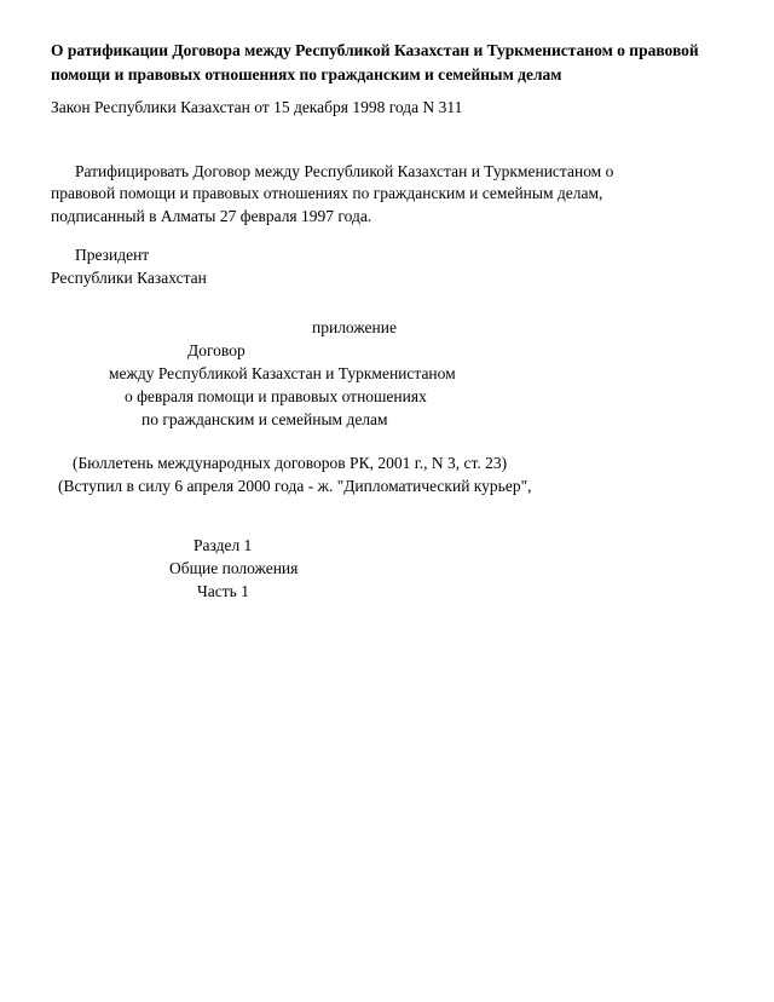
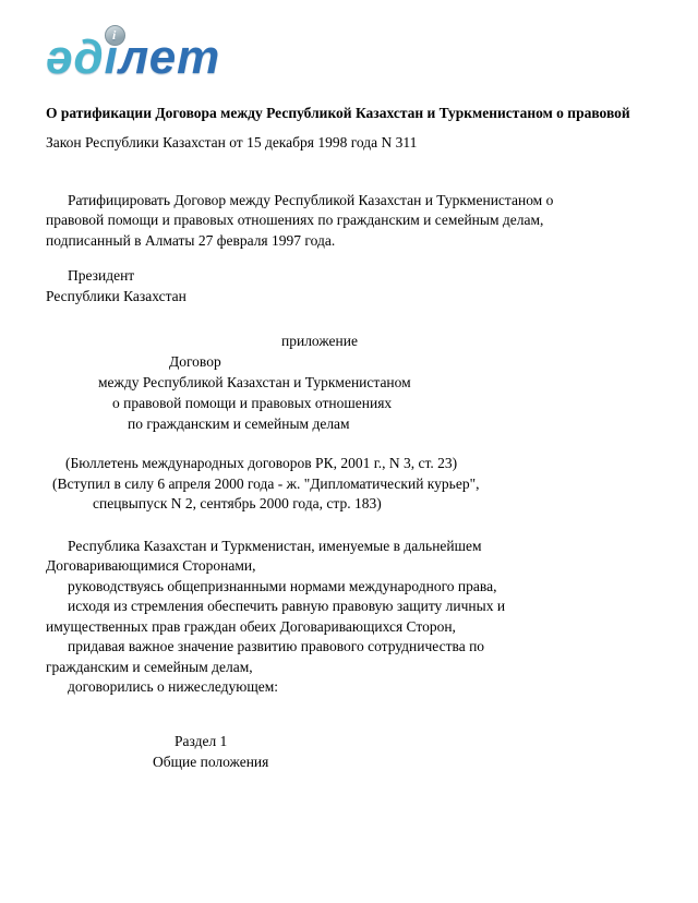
+ әді
+ i
+ лет
  О ратификации Договора между Республикой Казахстан и Туркменистаном о правовой
- помощи и правовых отношениях по гражданским и семейным делам
  Закон Республики Казахстан от 15 декабря 1998 года N 311
  Ратифицировать Договор между Республикой Казахстан и Туркменистаном о
  правовой помощи и правовых отношениях по гражданским и семейным делам,
  подписанный в Алматы 27 февраля 1997 года.
  Президент
  Республики Казахстан
  приложение
  Договор
  между Республикой Казахстан и Туркменистаном
- о февраля помощи и правовых отношениях
+ о правовой помощи и правовых отношениях
  по гражданским и семейным делам
  (Бюллетень международных договоров РК, 2001 г., N 3, ст. 23)
  (Вступил в силу 6 апреля 2000 года - ж. "Дипломатический курьер",
+ спецвыпуск N 2, сентябрь 2000 года, стр. 183)
+ Республика Казахстан и Туркменистан, именуемые в дальнейшем
+ Договаривающимися Сторонами,
+ руководствуясь общепризнанными нормами международного права,
+ исходя из стремления обеспечить равную правовую защиту личных и
+ имущественных прав граждан обеих Договаривающихся Сторон,
+ придавая важное значение развитию правового сотрудничества по
+ гражданским и семейным делам,
+ договорились о нижеследующем:
  Раздел 1
  Общие положения
- Часть 1
